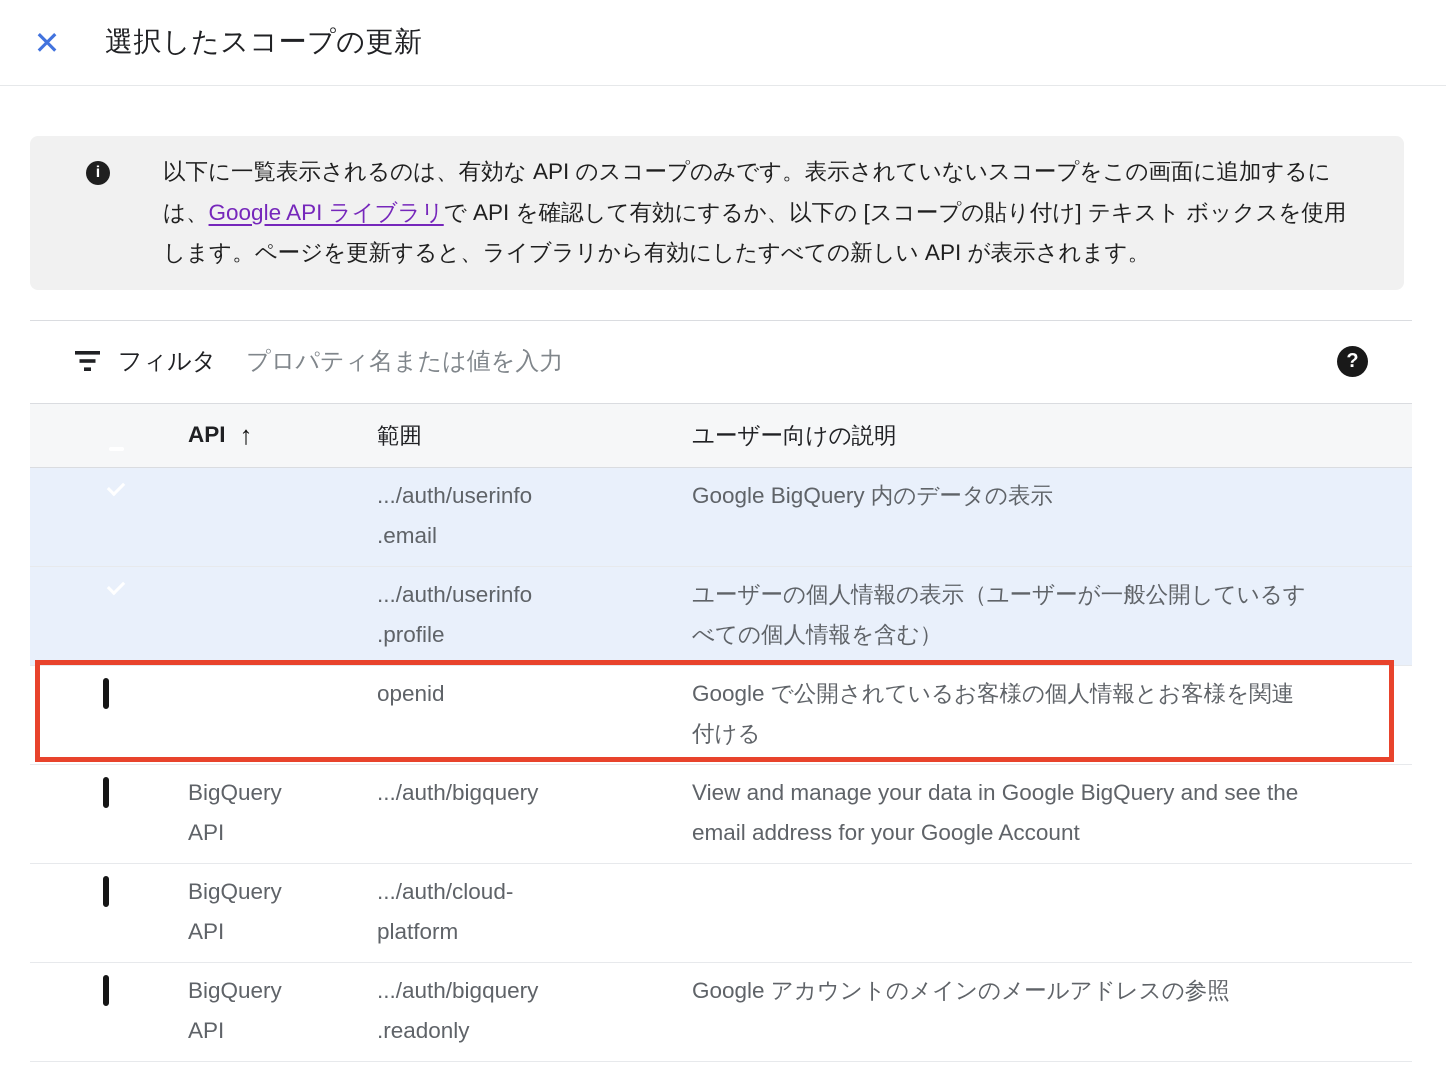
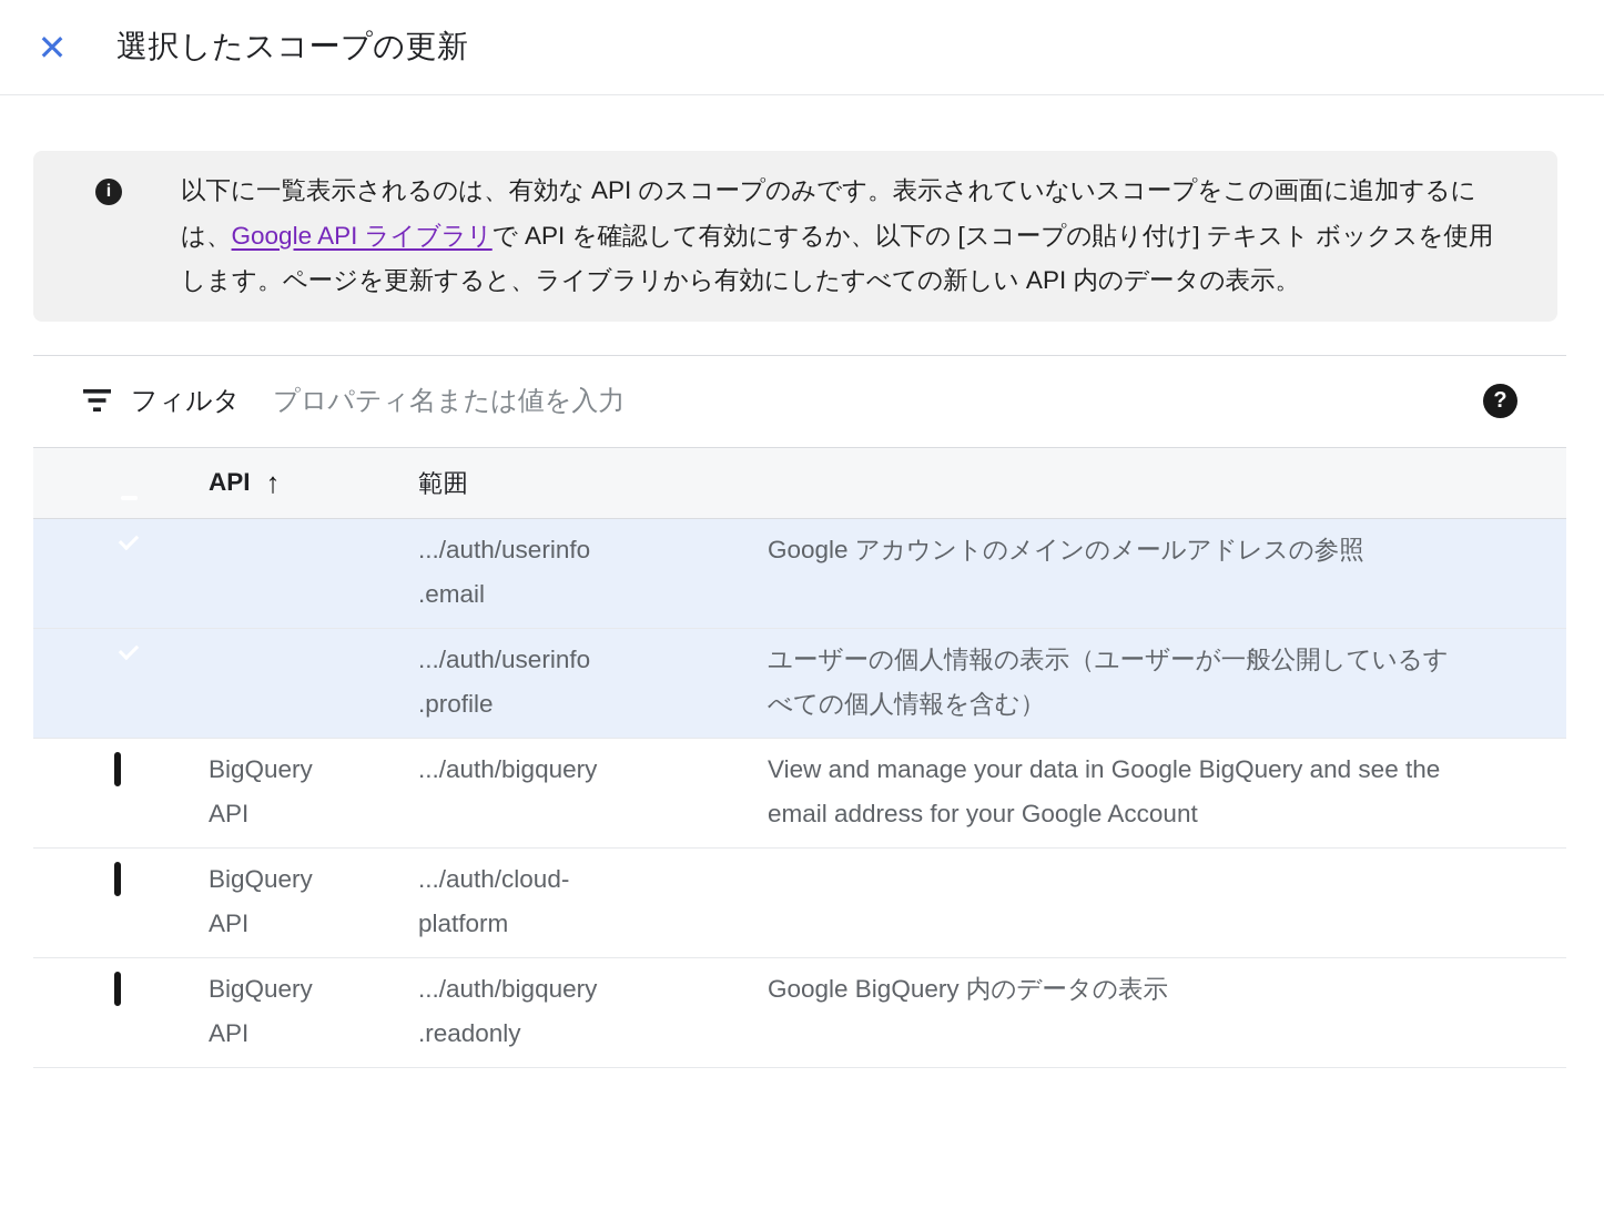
  ✕
  選択したスコープの更新
  i
- 以下に一覧表示されるのは、有効な API のスコープのみです。表示されていないスコープをこの画面に追加するには、Google API ライブラリで API を確認して有効にするか、以下の [スコープの貼り付け] テキスト ボックスを使用します。ページを更新すると、ライブラリから有効にしたすべての新しい API が表示されます。
+ 以下に一覧表示されるのは、有効な API のスコープのみです。表示されていないスコープをこの画面に追加するには、Google API ライブラリで API を確認して有効にするか、以下の [スコープの貼り付け] テキスト ボックスを使用します。ページを更新すると、ライブラリから有効にしたすべての新しい API 内のデータの表示。
  フィルタ
  プロパティ名または値を入力
  ?
  API
  ↑
  範囲
- ユーザー向けの説明
  .../auth/userinfo
  .email
- Google BigQuery 内のデータの表示
+ Google アカウントのメインのメールアドレスの参照
  .../auth/userinfo
  .profile
  ユーザーの個人情報の表示（ユーザーが一般公開しているす
  べての個人情報を含む）
- openid
- Google で公開されているお客様の個人情報とお客様を関連
- 付ける
  BigQuery
  API
  .../auth/bigquery
  View and manage your data in Google BigQuery and see the
  email address for your Google Account
  BigQuery
  API
  .../auth/cloud-
  platform
  BigQuery
  API
  .../auth/bigquery
  .readonly
- Google アカウントのメインのメールアドレスの参照
+ Google BigQuery 内のデータの表示
